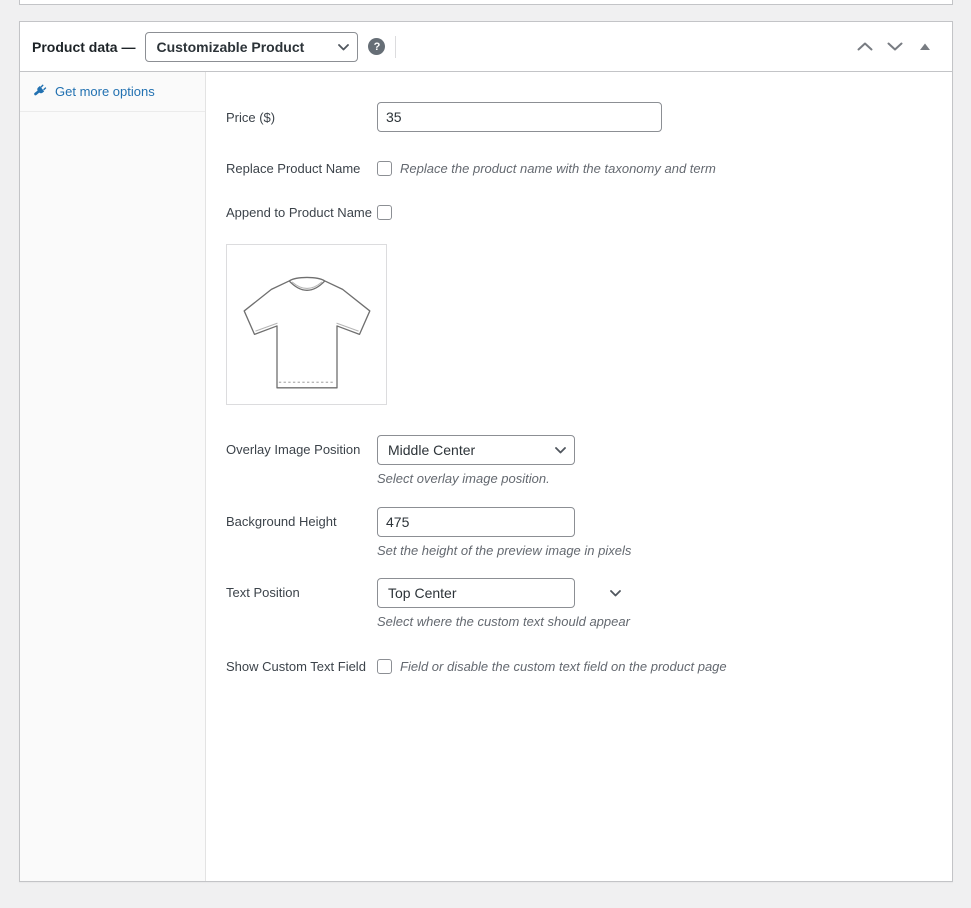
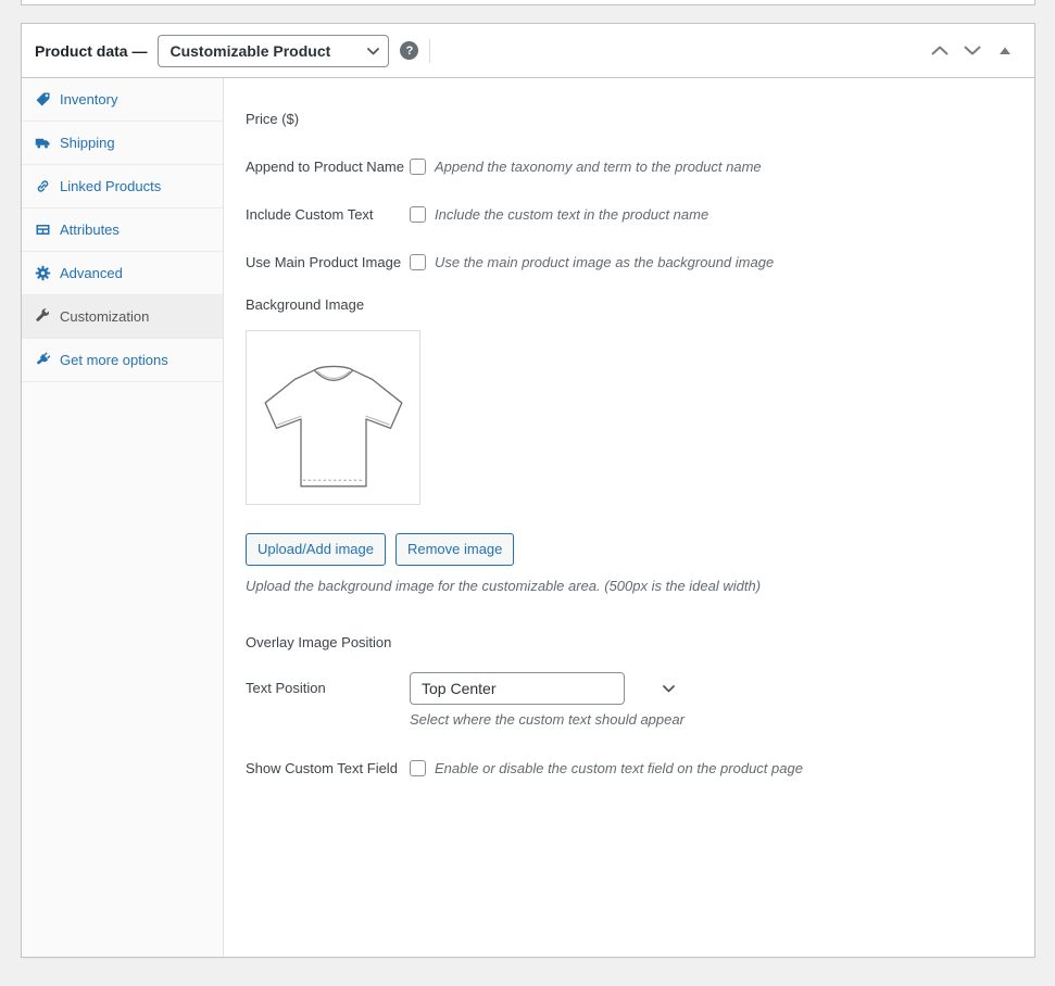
  Product data —
  Customizable Product
  ?
+ Inventory
+ Shipping
+ Linked Products
+ Attributes
+ Advanced
+ Customization
  Get more options
  Price ($)
- 35
- Replace Product Name
- Replace the product name with the taxonomy and term
  Append to Product Name
+ Append the taxonomy and term to the product name
+ Include Custom Text
+ Include the custom text in the product name
+ Use Main Product Image
+ Use the main product image as the background image
+ Background Image
+ Upload/Add image
+ Remove image
+ Upload the background image for the customizable area. (500px is the ideal width)
  Overlay Image Position
- Middle Center
- Select overlay image position.
- Background Height
- 475
- Set the height of the preview image in pixels
  Text Position
  Top Center
  Select where the custom text should appear
  Show Custom Text Field
- Field or disable the custom text field on the product page
+ Enable or disable the custom text field on the product page
